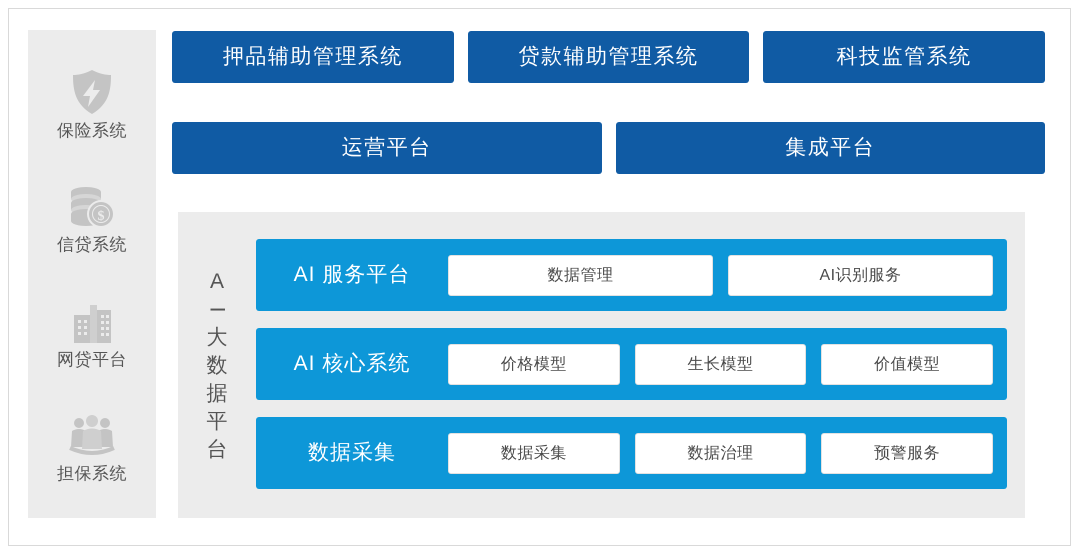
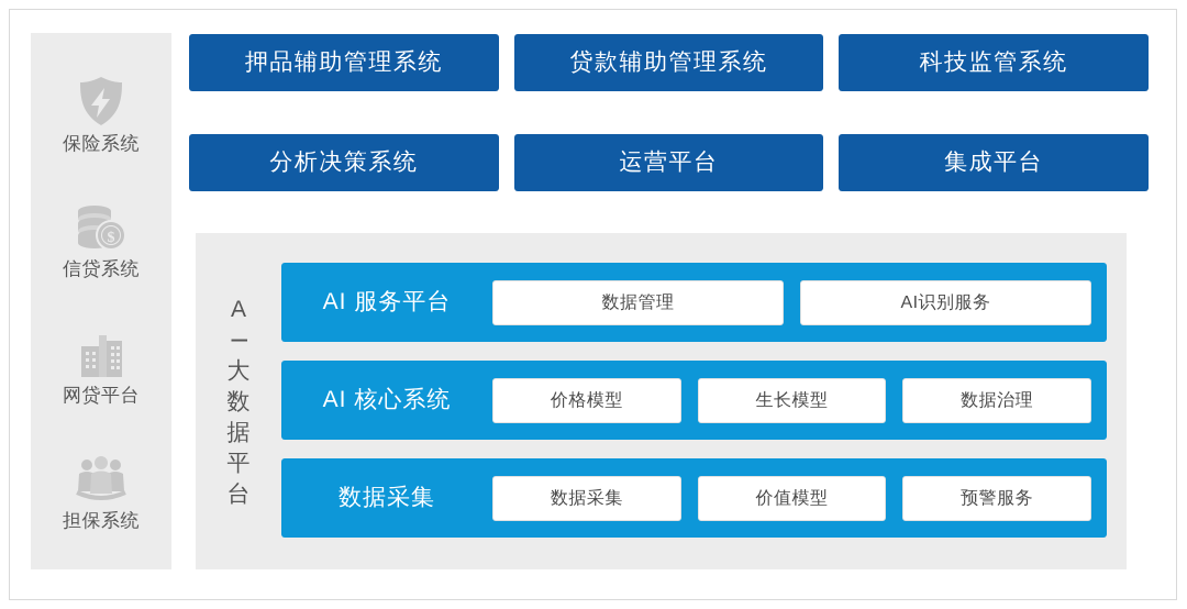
  保险系统
  $
  信贷系统
  网贷平台
  担保系统
  押品辅助管理系统
  贷款辅助管理系统
  科技监管系统
+ 分析决策系统
  运营平台
  集成平台
  A
  大
  数
  据
  平
  台
  AI 服务平台
  数据管理
  AI识别服务
  AI 核心系统
  价格模型
  生长模型
- 价值模型
+ 数据治理
  数据采集
  数据采集
- 数据治理
+ 价值模型
  预警服务
